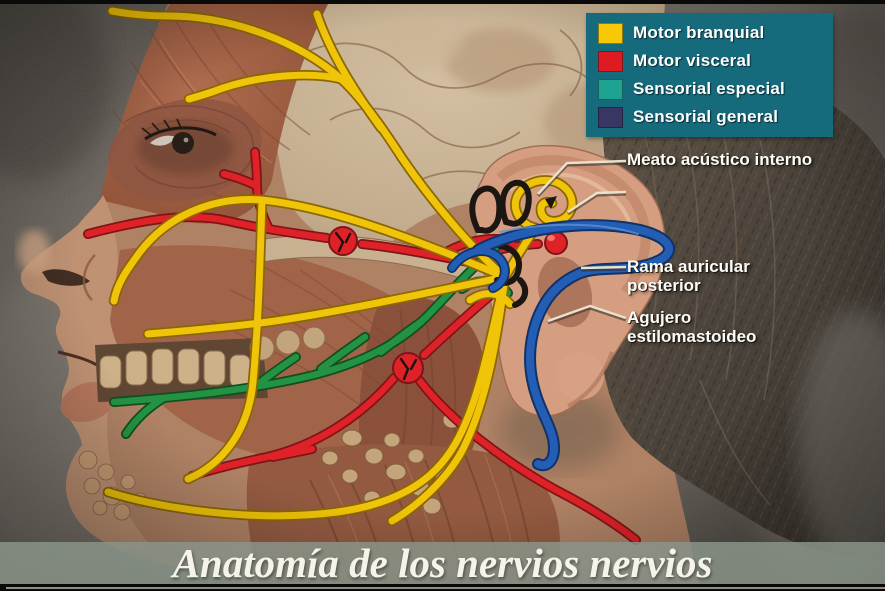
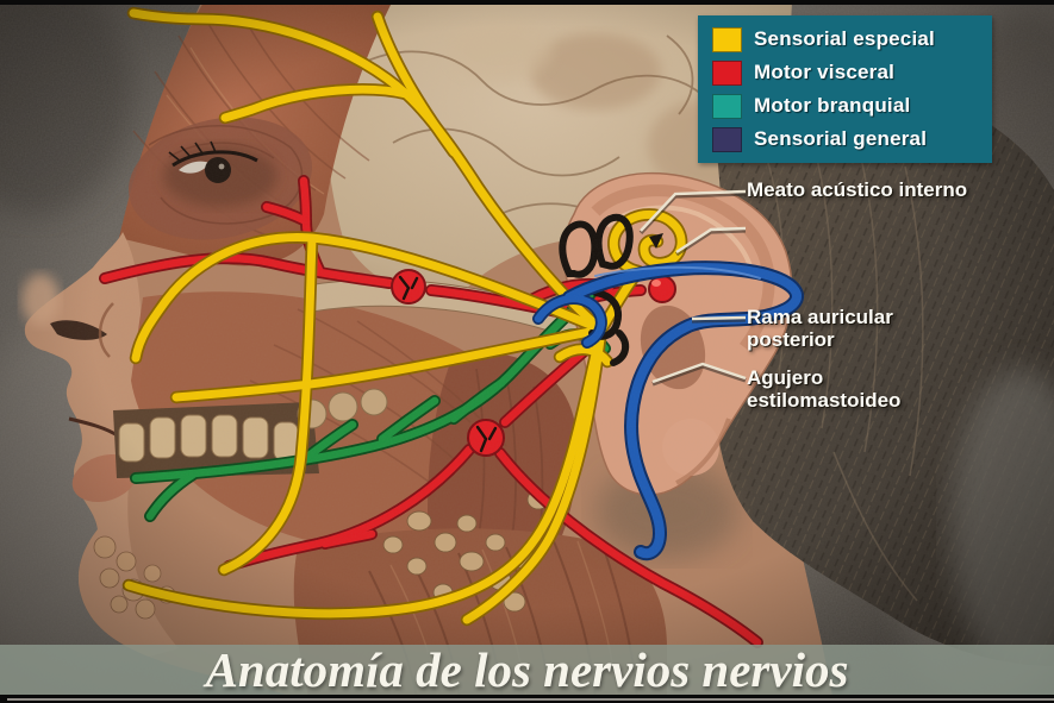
- Motor branquial
+ Sensorial especial
  Motor visceral
- Sensorial especial
+ Motor branquial
  Sensorial general
  Meato acústico interno
  Rama auricular posterior
  Agujero estilomastoideo
  Anatomía de los nervios nervios
